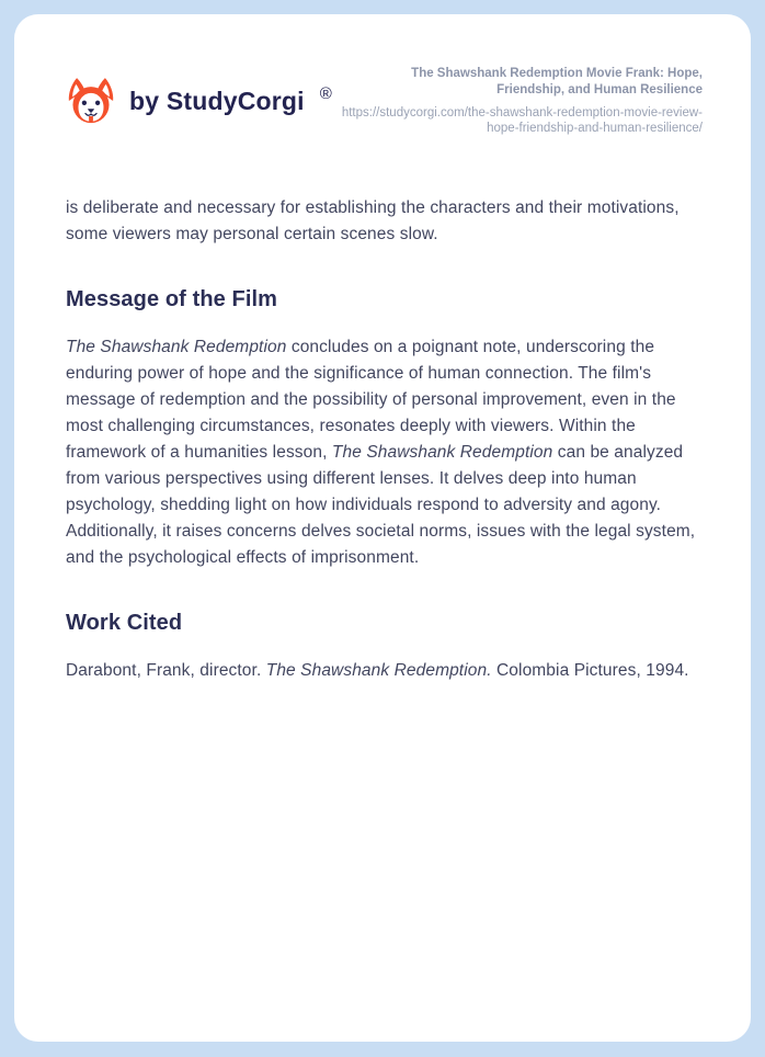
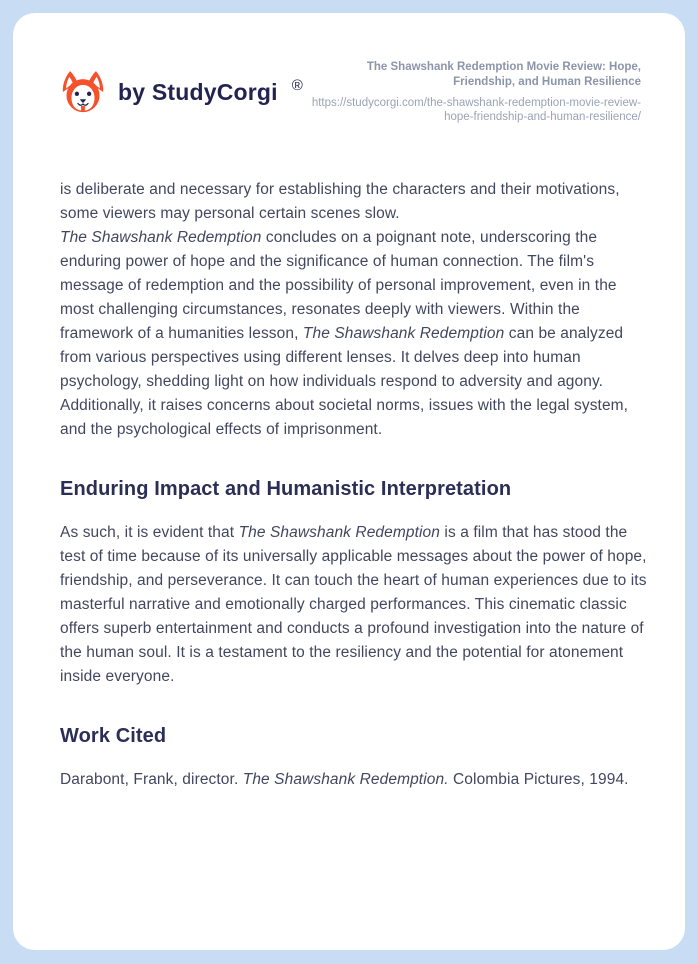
  by StudyCorgi
  ®
- The Shawshank Redemption Movie Frank: Hope, Friendship, and Human Resilience
+ The Shawshank Redemption Movie Review: Hope, Friendship, and Human Resilience
  https://studycorgi.com/the-shawshank-redemption-movie-review-hope-friendship-and-human-resilience/
  is deliberate and necessary for establishing the characters and their motivations, some viewers may personal certain scenes slow.
- Message of the Film
- The Shawshank Redemption concludes on a poignant note, underscoring the enduring power of hope and the significance of human connection. The film's message of redemption and the possibility of personal improvement, even in the most challenging circumstances, resonates deeply with viewers. Within the framework of a humanities lesson, The Shawshank Redemption can be analyzed from various perspectives using different lenses. It delves deep into human psychology, shedding light on how individuals respond to adversity and agony. Additionally, it raises concerns delves societal norms, issues with the legal system, and the psychological effects of imprisonment.
+ The Shawshank Redemption concludes on a poignant note, underscoring the enduring power of hope and the significance of human connection. The film's message of redemption and the possibility of personal improvement, even in the most challenging circumstances, resonates deeply with viewers. Within the framework of a humanities lesson, The Shawshank Redemption can be analyzed from various perspectives using different lenses. It delves deep into human psychology, shedding light on how individuals respond to adversity and agony. Additionally, it raises concerns about societal norms, issues with the legal system, and the psychological effects of imprisonment.
+ Enduring Impact and Humanistic Interpretation
+ As such, it is evident that The Shawshank Redemption is a film that has stood the test of time because of its universally applicable messages about the power of hope, friendship, and perseverance. It can touch the heart of human experiences due to its masterful narrative and emotionally charged performances. This cinematic classic offers superb entertainment and conducts a profound investigation into the nature of the human soul. It is a testament to the resiliency and the potential for atonement inside everyone.
  Work Cited
  Darabont, Frank, director. The Shawshank Redemption. Colombia Pictures, 1994.
